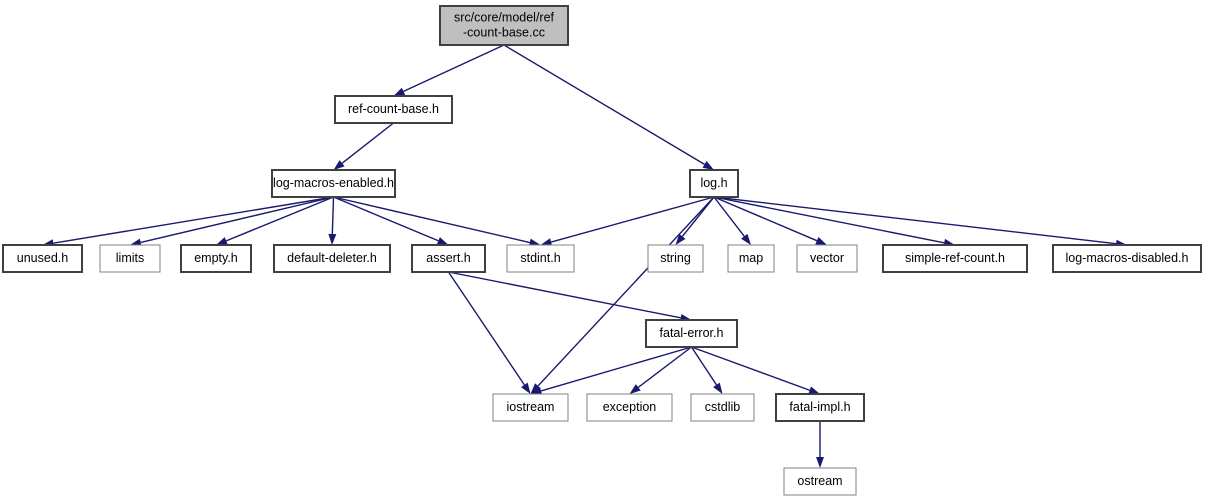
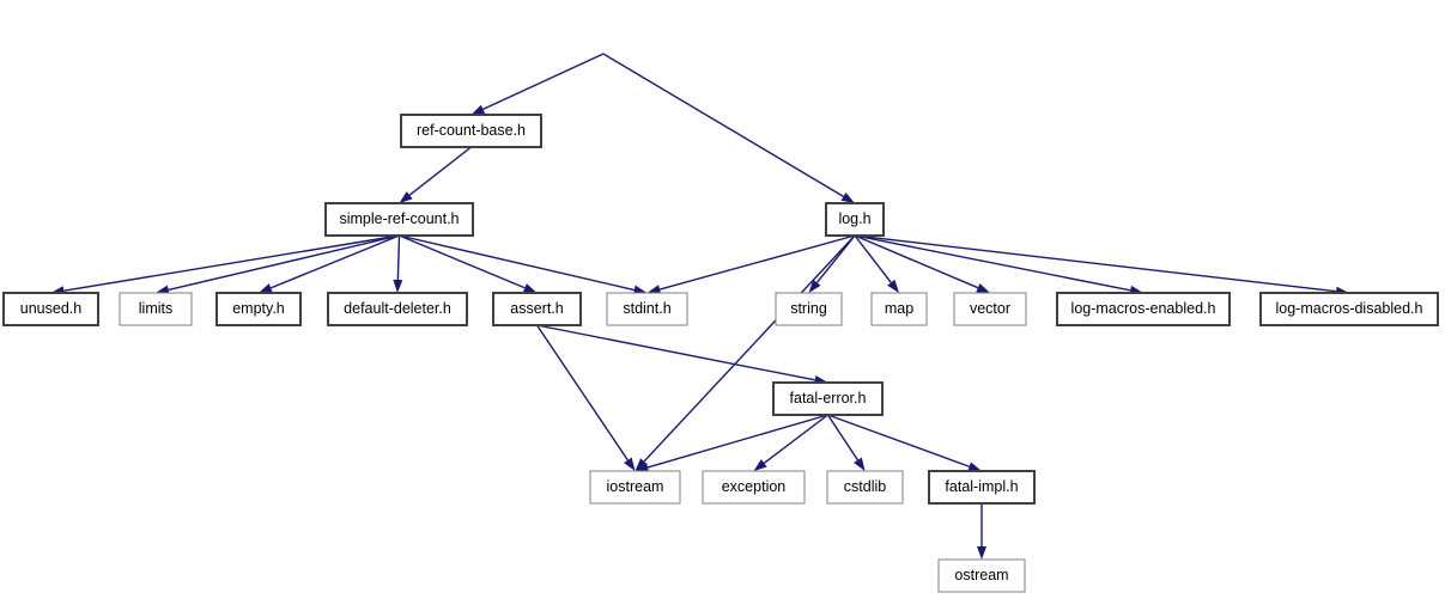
- src/core/model/ref
- -count-base.cc
  ref-count-base.h
- log-macros-enabled.h
+ simple-ref-count.h
  log.h
  unused.h
  limits
  empty.h
  default-deleter.h
  assert.h
  stdint.h
  string
  map
  vector
- simple-ref-count.h
+ log-macros-enabled.h
  log-macros-disabled.h
  fatal-error.h
  iostream
  exception
  cstdlib
  fatal-impl.h
  ostream
